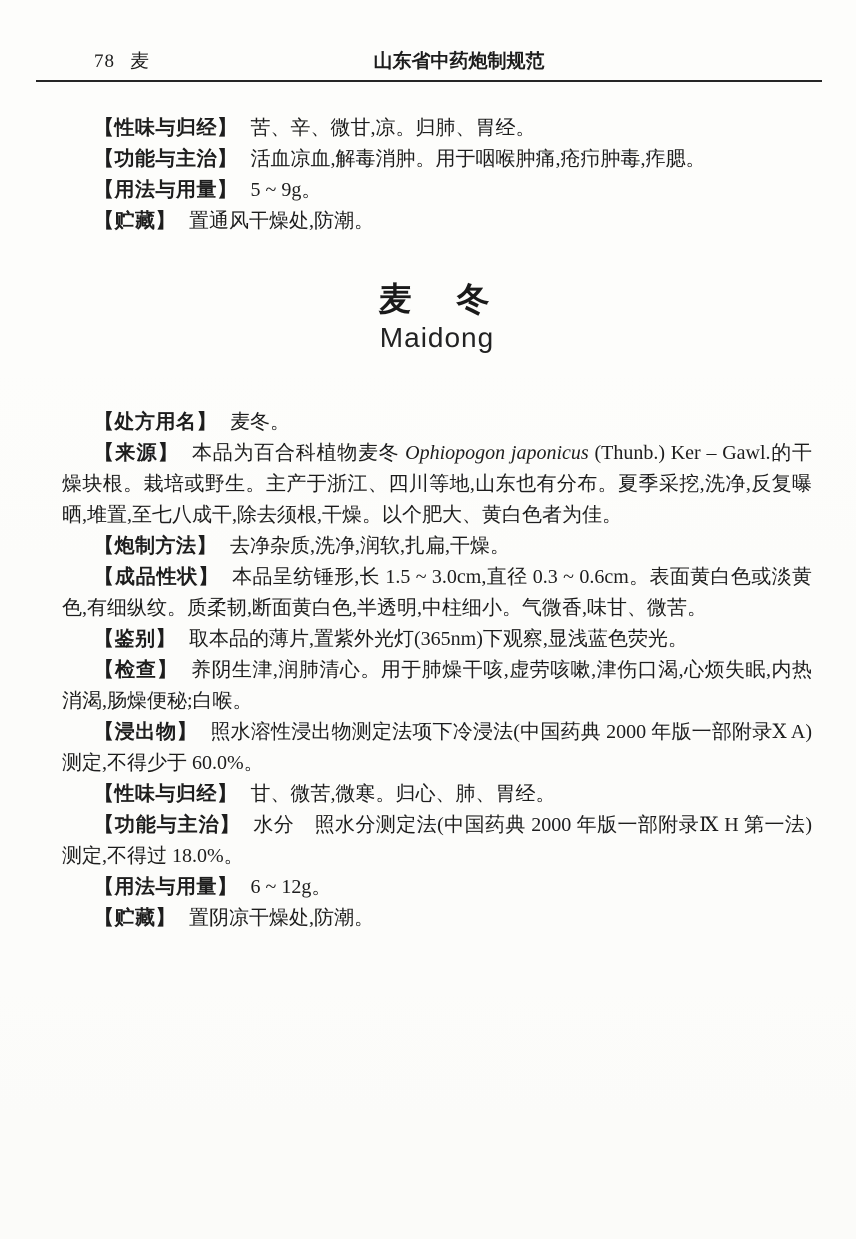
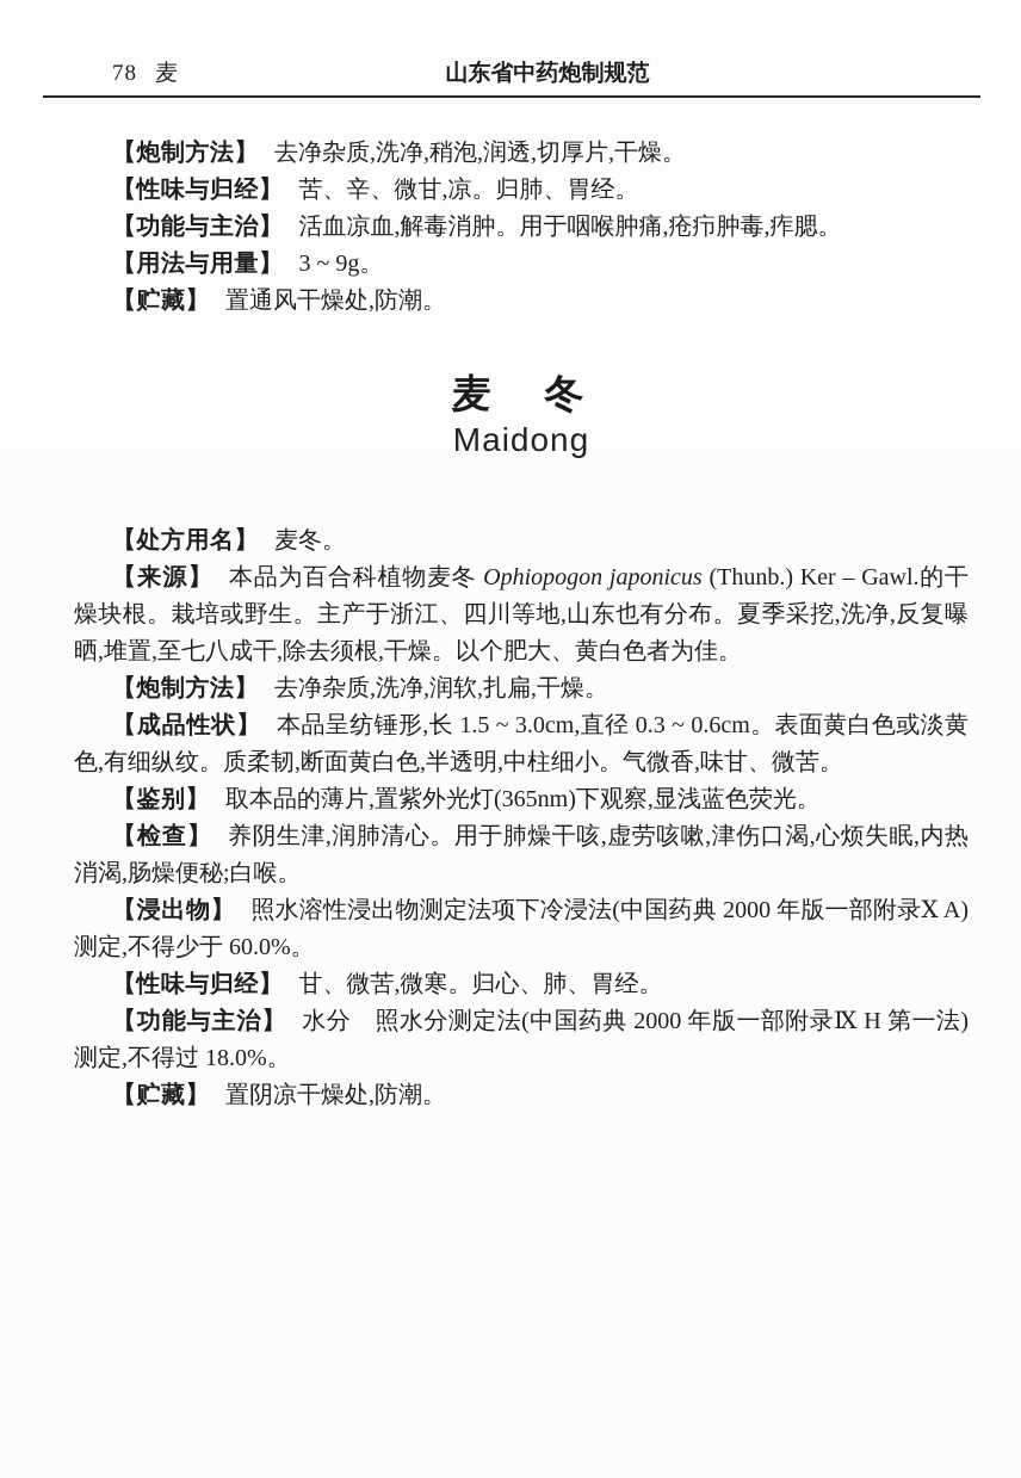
  78 麦
  山东省中药炮制规范
+ 【炮制方法】 去净杂质,洗净,稍泡,润透,切厚片,干燥。
  【性味与归经】 苦、辛、微甘,凉。归肺、胃经。
  【功能与主治】 活血凉血,解毒消肿。用于咽喉肿痛,疮疖肿毒,痄腮。
- 【用法与用量】 5 ~ 9g。
+ 【用法与用量】 3 ~ 9g。
  【贮藏】 置通风干燥处,防潮。
  麦 冬
  Maidong
  【处方用名】 麦冬。
  【来源】 本品为百合科植物麦冬 Ophiopogon japonicus (Thunb.) Ker – Gawl.的干燥块根。栽培或野生。主产于浙江、四川等地,山东也有分布。夏季采挖,洗净,反复曝晒,堆置,至七八成干,除去须根,干燥。以个肥大、黄白色者为佳。
  【炮制方法】 去净杂质,洗净,润软,扎扁,干燥。
  【成品性状】 本品呈纺锤形,长 1.5 ~ 3.0cm,直径 0.3 ~ 0.6cm。表面黄白色或淡黄色,有细纵纹。质柔韧,断面黄白色,半透明,中柱细小。气微香,味甘、微苦。
  【鉴别】 取本品的薄片,置紫外光灯(365nm)下观察,显浅蓝色荧光。
  【检查】 养阴生津,润肺清心。用于肺燥干咳,虚劳咳嗽,津伤口渴,心烦失眠,内热消渴,肠燥便秘;白喉。
  【浸出物】 照水溶性浸出物测定法项下冷浸法(中国药典 2000 年版一部附录Ⅹ A)测定,不得少于 60.0%。
  【性味与归经】 甘、微苦,微寒。归心、肺、胃经。
  【功能与主治】 水分 照水分测定法(中国药典 2000 年版一部附录Ⅸ H 第一法)测定,不得过 18.0%。
- 【用法与用量】 6 ~ 12g。
  【贮藏】 置阴凉干燥处,防潮。
